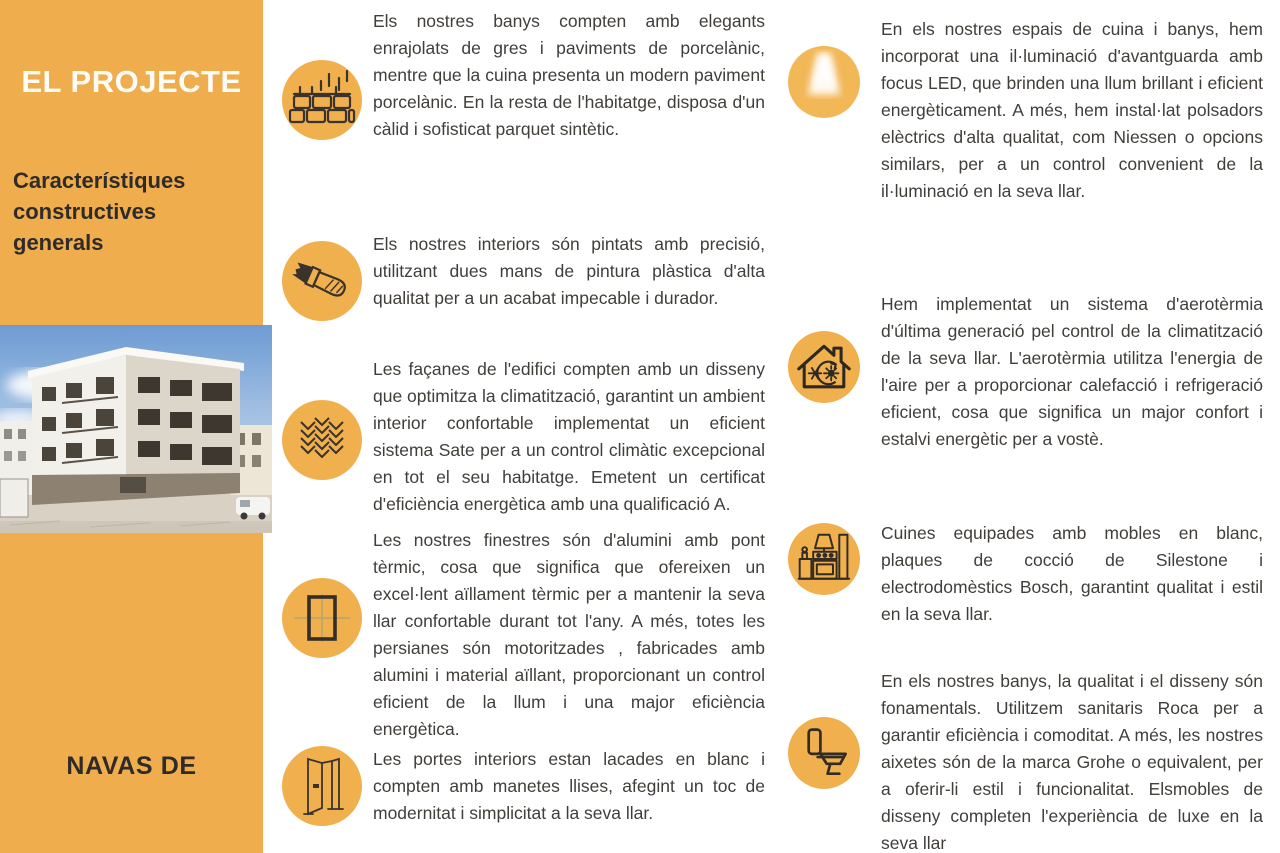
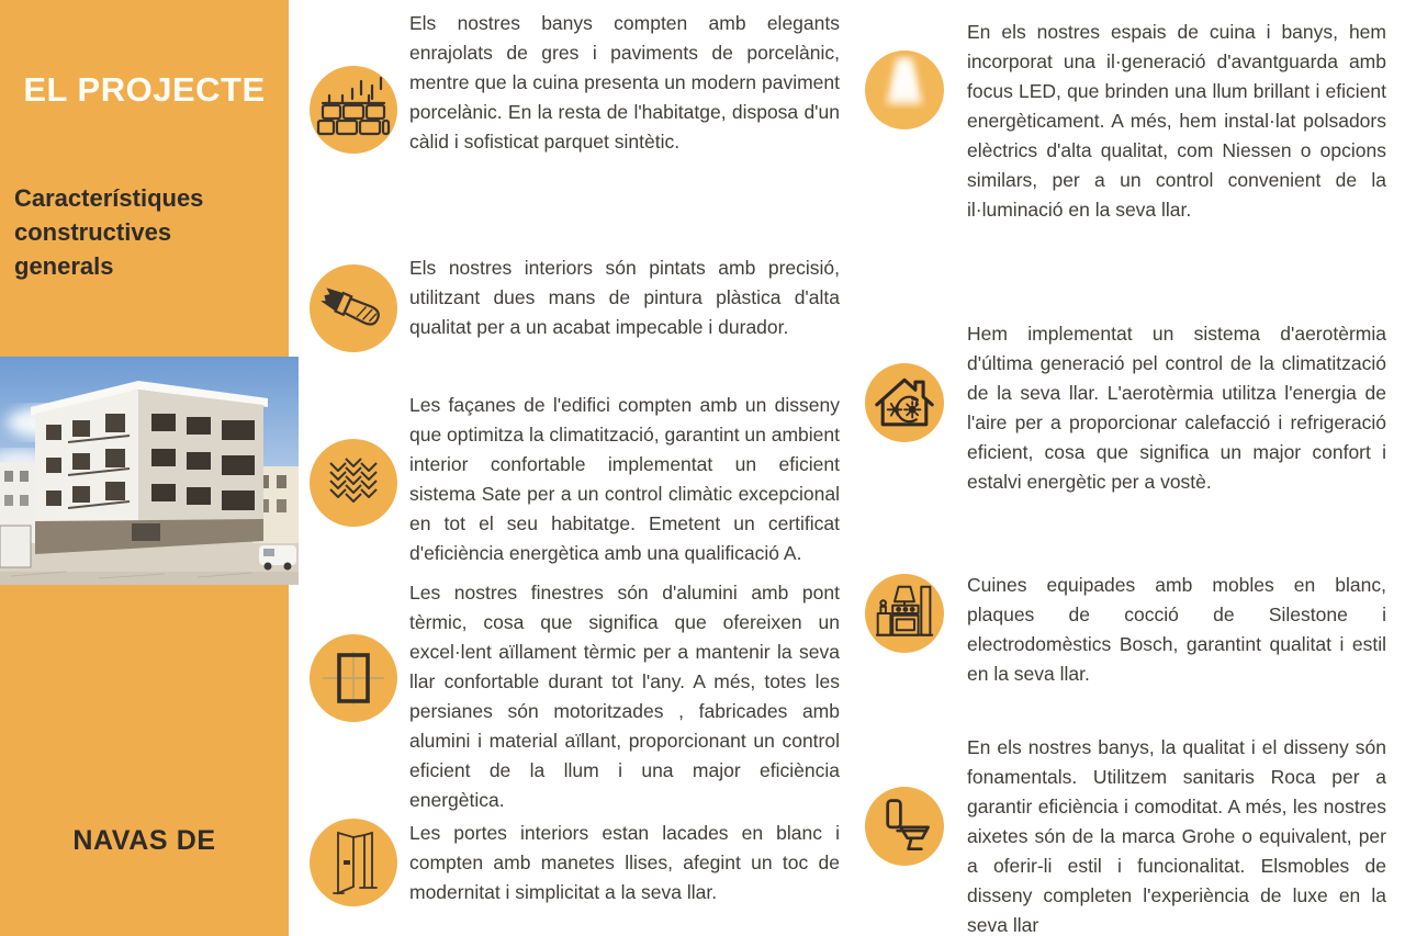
  EL PROJECTE
  Característiques constructives generals
  NAVAS DE
  Els nostres banys compten amb elegants enrajolats de gres i paviments de porcelànic, mentre que la cuina presenta un modern paviment porcelànic. En la resta de l'habitatge, disposa d'un càlid i sofisticat parquet sintètic.
  Els nostres interiors són pintats amb precisió, utilitzant dues mans de pintura plàstica d'alta qualitat per a un acabat impecable i durador.
  Les façanes de l'edifici compten amb un disseny que optimitza la climatització, garantint un ambient interior confortable implementat un eficient sistema Sate per a un control climàtic excepcional en tot el seu habitatge. Emetent un certificat d'eficiència energètica amb una qualificació A.
  Les nostres finestres són d'alumini amb pont tèrmic, cosa que significa que ofereixen un excel·lent aïllament tèrmic per a mantenir la seva llar confortable durant tot l'any. A més, totes les persianes són motoritzades , fabricades amb alumini i material aïllant, proporcionant un control eficient de la llum i una major eficiència energètica.
  Les portes interiors estan lacades en blanc i compten amb manetes llises, afegint un toc de modernitat i simplicitat a la seva llar.
- En els nostres espais de cuina i banys, hem incorporat una il·luminació d'avantguarda amb focus LED, que brinden una llum brillant i eficient energèticament. A més, hem instal·lat polsadors elèctrics d'alta qualitat, com Niessen o opcions similars, per a un control convenient de la il·luminació en la seva llar.
+ En els nostres espais de cuina i banys, hem incorporat una il·generació d'avantguarda amb focus LED, que brinden una llum brillant i eficient energèticament. A més, hem instal·lat polsadors elèctrics d'alta qualitat, com Niessen o opcions similars, per a un control convenient de la il·luminació en la seva llar.
  Hem implementat un sistema d'aerotèrmia d'última generació pel control de la climatització de la seva llar. L'aerotèrmia utilitza l'energia de l'aire per a proporcionar calefacció i refrigeració eficient, cosa que significa un major confort i estalvi energètic per a vostè.
  Cuines equipades amb mobles en blanc, plaques de cocció de Silestone i electrodomèstics Bosch, garantint qualitat i estil en la seva llar.
  En els nostres banys, la qualitat i el disseny són fonamentals. Utilitzem sanitaris Roca per a garantir eficiència i comoditat. A més, les nostres aixetes són de la marca Grohe o equivalent, per a oferir-li estil i funcionalitat. Elsmobles de disseny completen l'experiència de luxe en la seva llar
